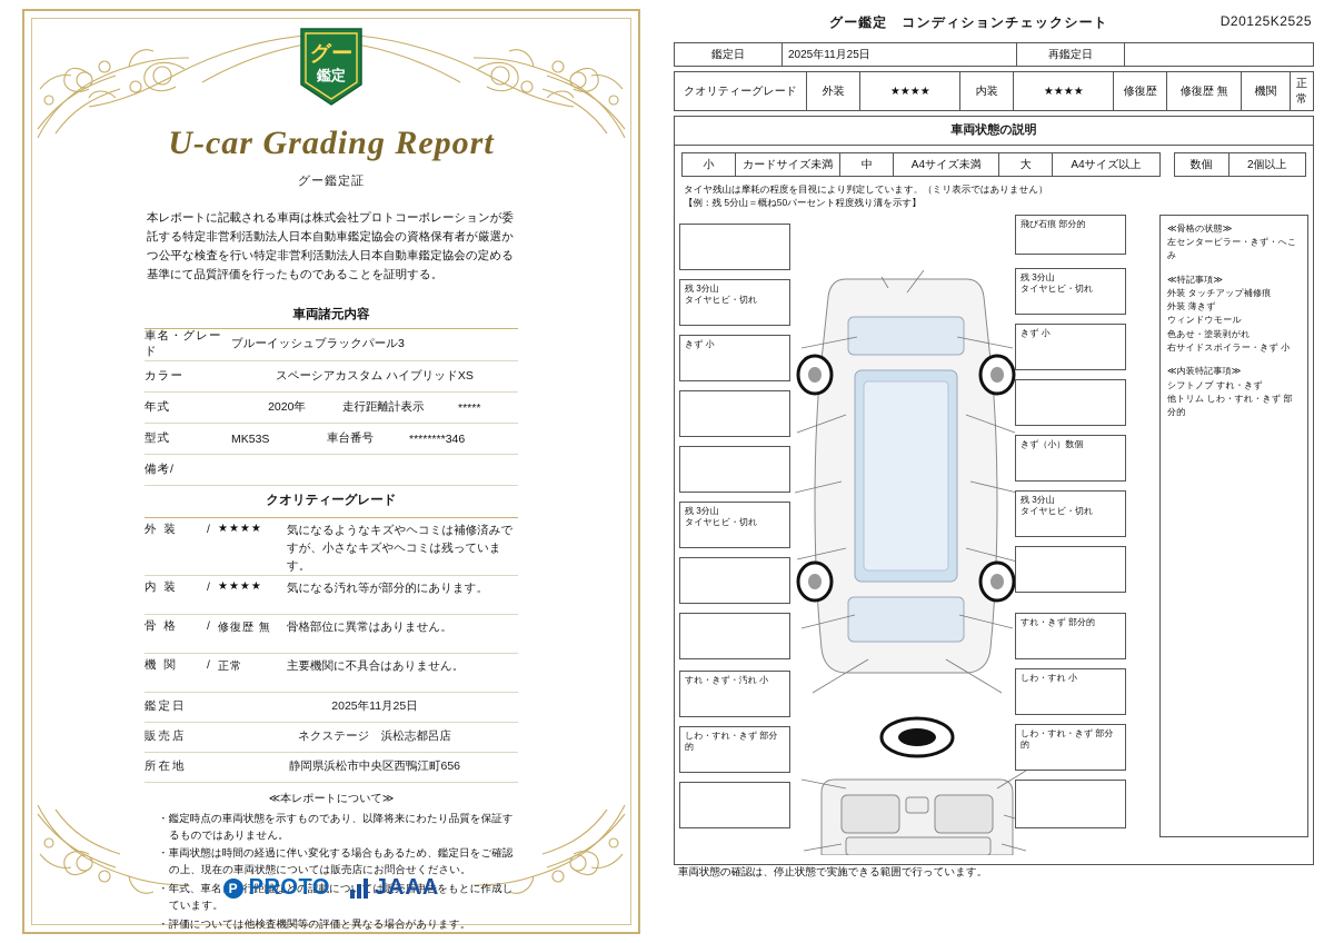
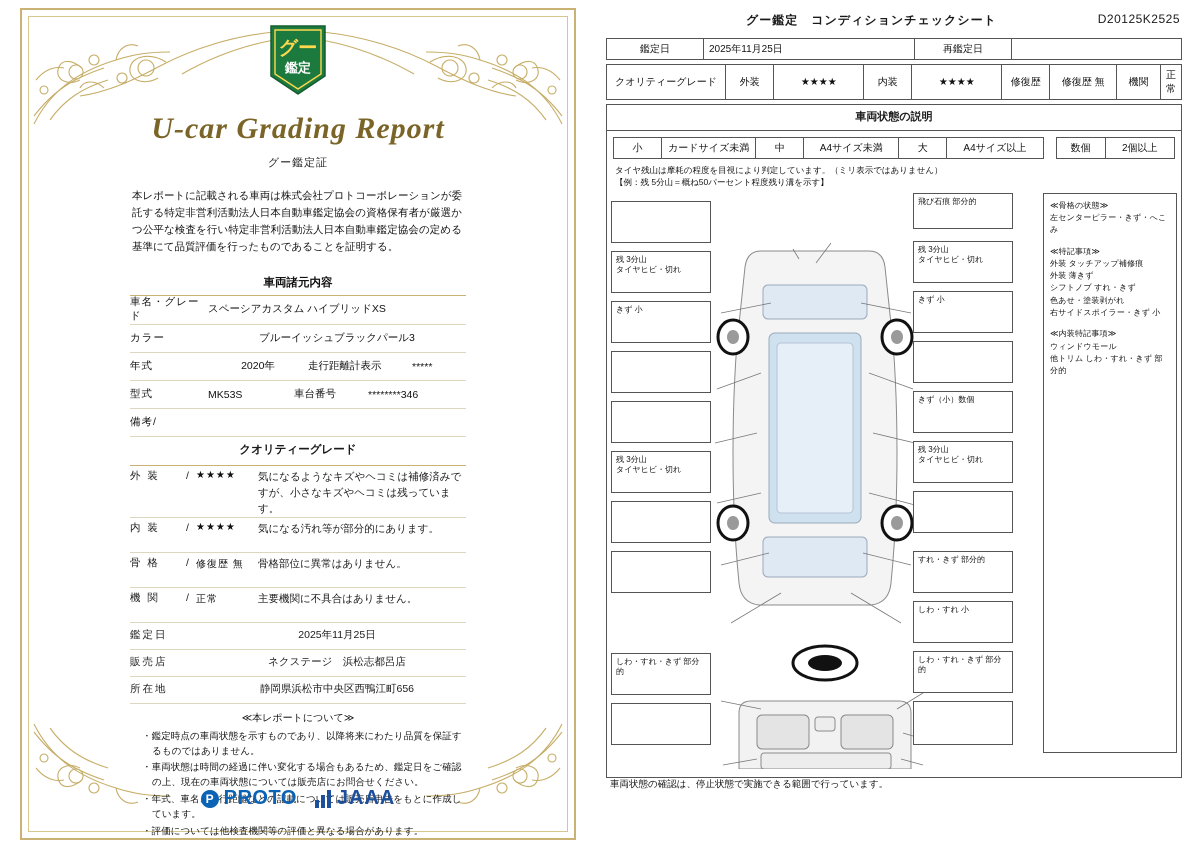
  グー
  鑑定
  U-car Grading Report
  グー鑑定証
  本レポートに記載される車両は株式会社プロトコーポレーションが委託する特定非営利活動法人日本自動車鑑定協会の資格保有者が厳選かつ公平な検査を行い特定非営利活動法人日本自動車鑑定協会の定める基準にて品質評価を行ったものであることを証明する。
  車両諸元内容
  車名・グレード
- ブルーイッシュブラックパール3
+ スペーシアカスタム ハイブリッドXS
  カラー
- スペーシアカスタム ハイブリッドXS
+ ブルーイッシュブラックパール3
  年式
  2020年
  走行距離計表示
  *****
  型式
  MK53S
  車台番号
  ********346
  備考/
  クオリティーグレード
  外 装
  /
  ★★★★
  気になるようなキズやヘコミは補修済みですが、小さなキズやヘコミは残っています。
  内 装
  /
  ★★★★
  気になる汚れ等が部分的にあります。
  骨 格
  /
  修復歴 無
  骨格部位に異常はありません。
  機 関
  /
  正常
  主要機関に不具合はありません。
  鑑定日
  2025年11月25日
  販売店
  ネクステージ 浜松志都呂店
  所在地
  静岡県浜松市中央区西鴨江町656
  ≪本レポートについて≫
  ・鑑定時点の車両状態を示すものであり、以降将来にわたり品質を保証するものではありません。
  ・車両状態は時間の経過に伴い変化する場合もあるため、鑑定日をご確認の上、現在の車両状態については販売店にお問合せください。
  ・年式、車名行距離などの記載につは販売店申告をもとに作成しています。
  ・評価については他検査機関等の評価と異なる場合があります。
  P
  PROTO
  JAAA
  グー鑑定 コンディションチェックシート
  D20125K2525
  鑑定日	2025年11月25日	再鑑定日
  クオリティーグレード	外装	★★★★	内装	★★★★	修復歴	修復歴 無	機関	正常
  車両状態の説明
  小	カードサイズ未満	中	A4サイズ未満	大	A4サイズ以上
  数個	2個以上
  タイヤ残山は摩耗の程度を目視により判定しています。（ミリ表示ではありません）
  【例：残 5分山＝概ね50パーセント程度残り溝を示す】
  残 3分山
  タイヤヒビ・切れ
  きず 小
  残 3分山
  タイヤヒビ・切れ
  飛び石痕 部分的
  残 3分山
  タイヤヒビ・切れ
  きず 小
  きず（小）数個
  残 3分山
  タイヤヒビ・切れ
  すれ・きず 部分的
- すれ・きず・汚れ 小
  しわ・すれ 小
  しわ・すれ・きず 部分的
  しわ・すれ・きず 部分的
  ≪骨格の状態≫
  左センターピラー・きず・へこみ
  ≪特記事項≫
  外装 タッチアップ補修痕
  外装 薄きず
- ウィンドウモール
+ シフトノブ すれ・きず
  色あせ・塗装剥がれ
  右サイドスポイラー・きず 小
  ≪内装特記事項≫
- シフトノブ すれ・きず
+ ウィンドウモール
  他トリム しわ・すれ・きず 部分的
  車両状態の確認は、停止状態で実施できる範囲で行っています。
